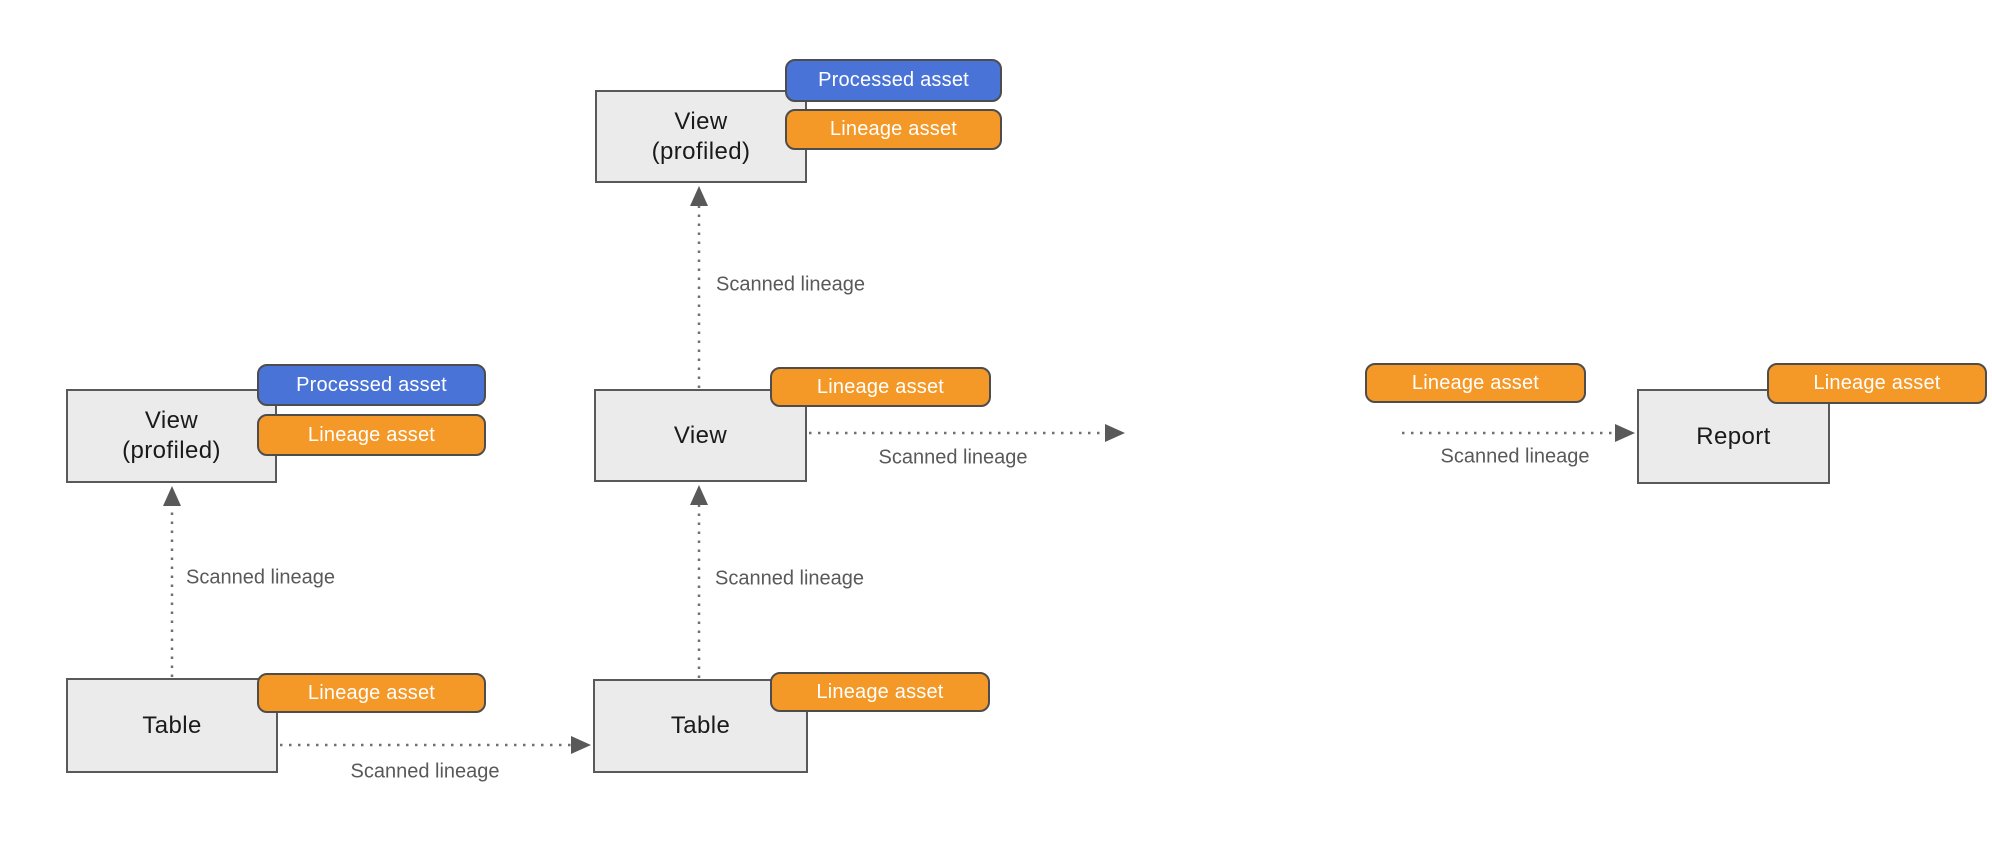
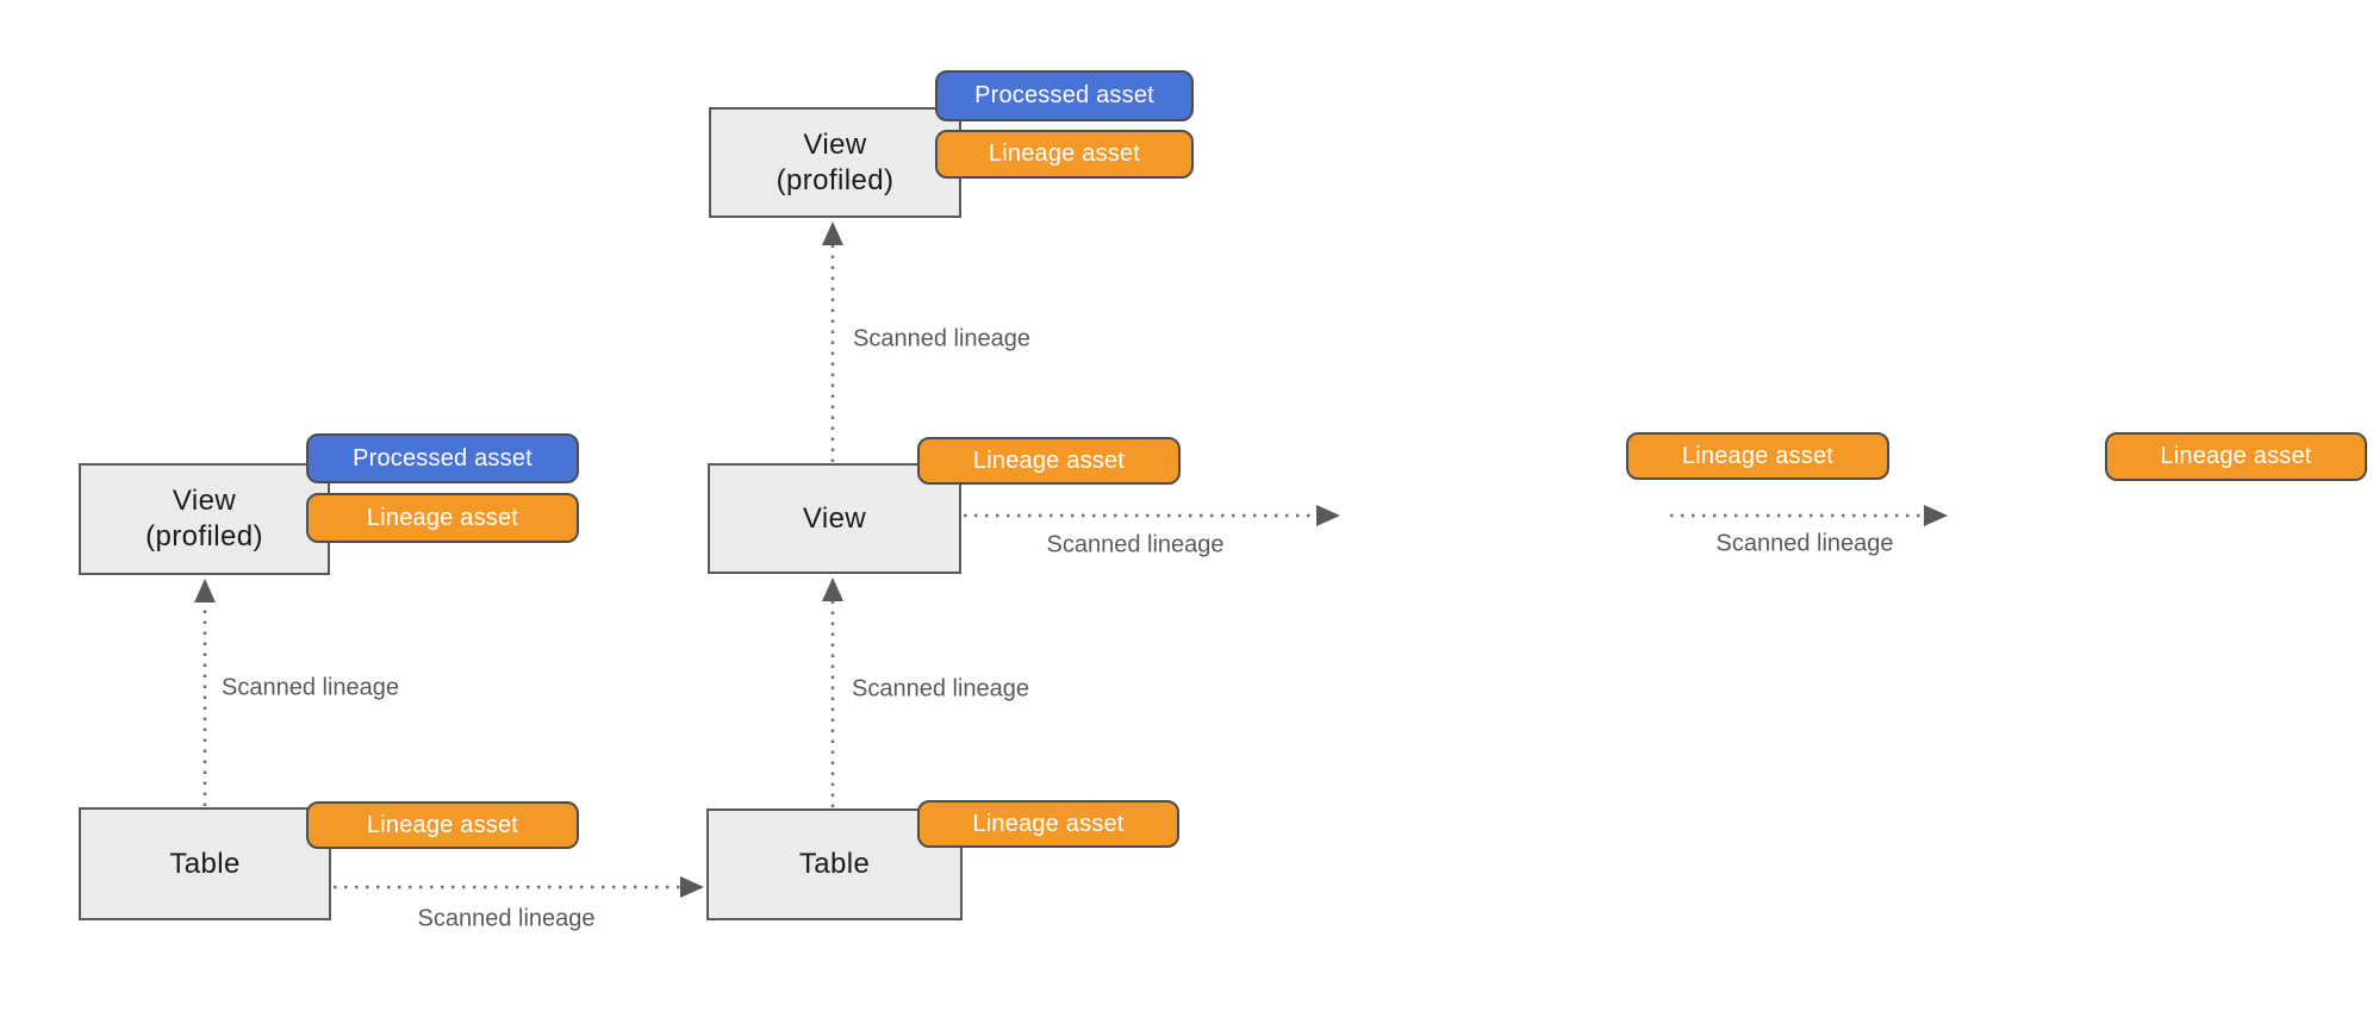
  Scanned lineage
  Scanned lineage
  Scanned lineage
  Scanned lineage
  Scanned lineage
  Scanned lineage
  View
  (profiled)
  Processed asset
  Lineage asset
  View
  (profiled)
  Processed asset
  Lineage asset
  View
  Lineage asset
  Lineage asset
- Report
  Lineage asset
  Table
  Lineage asset
  Table
  Lineage asset
